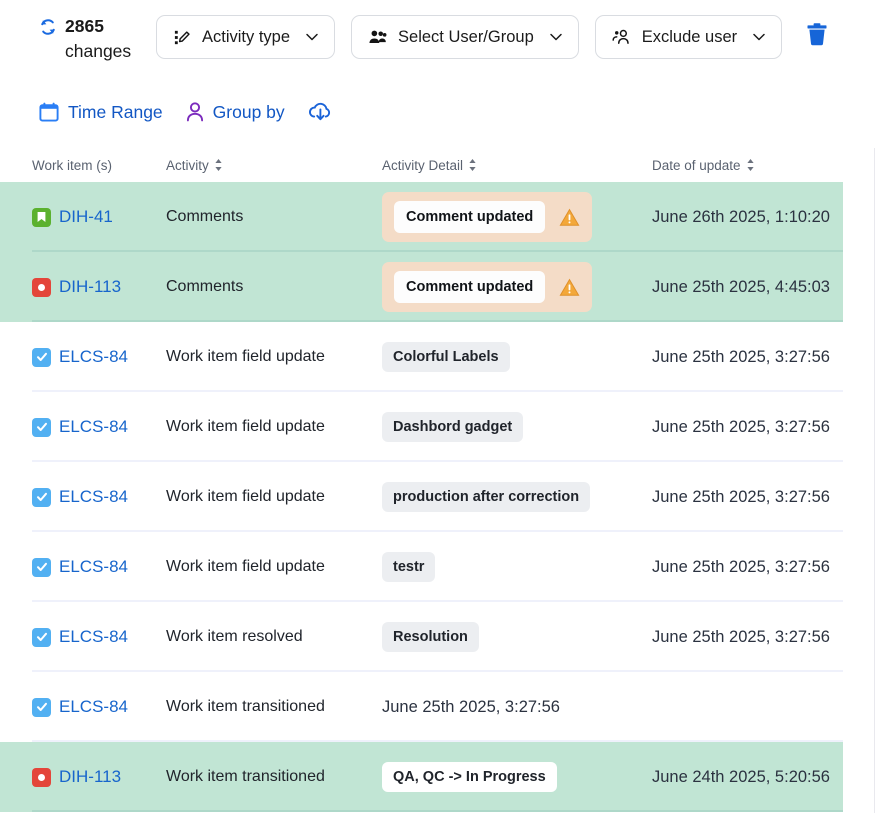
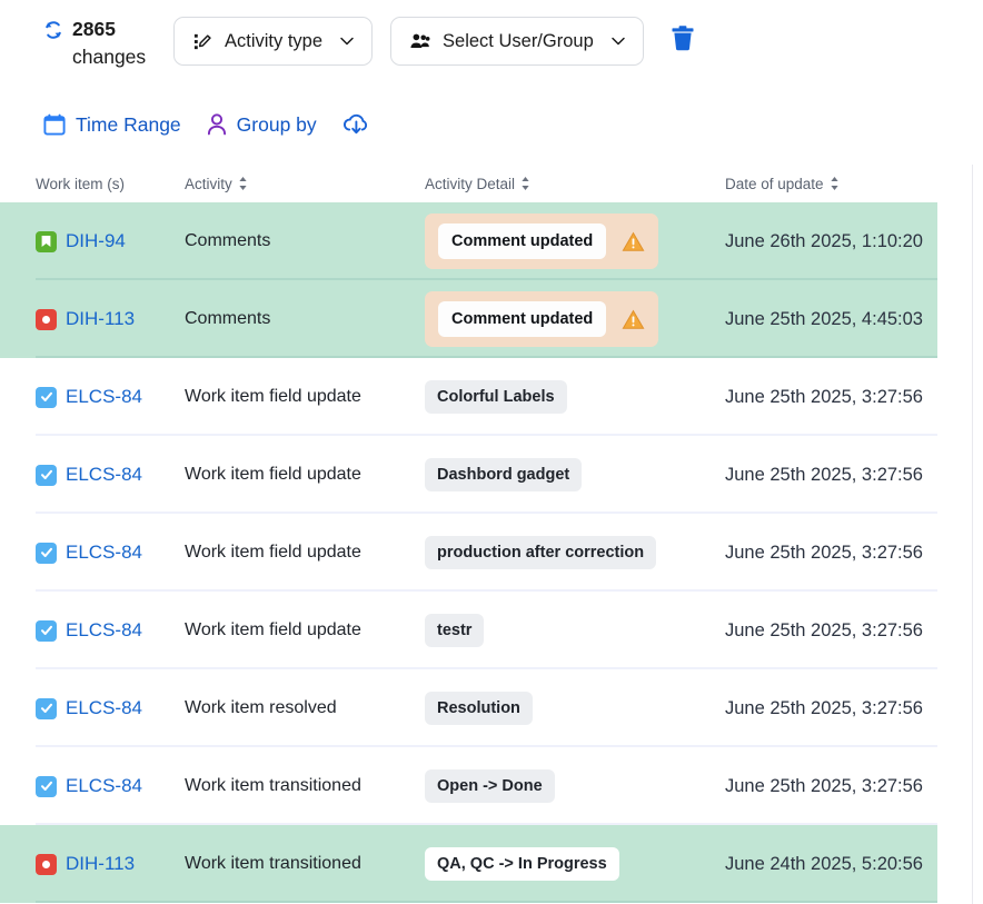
  2865 changes
  Activity type
  Select User/Group
- Exclude user
  Time Range
  Group by
  Work item (s)
  Activity
  Activity Detail
  Date of update
- DIH-41
+ DIH-94
  Comments
  Comment updated
  June 26th 2025, 1:10:20
  DIH-113
  Comments
  Comment updated
  June 25th 2025, 4:45:03
  ELCS-84
  Work item field update
  Colorful Labels
  June 25th 2025, 3:27:56
  ELCS-84
  Work item field update
  Dashbord gadget
  June 25th 2025, 3:27:56
  ELCS-84
  Work item field update
  production after correction
  June 25th 2025, 3:27:56
  ELCS-84
  Work item field update
  testr
  June 25th 2025, 3:27:56
  ELCS-84
  Work item resolved
  Resolution
  June 25th 2025, 3:27:56
  ELCS-84
  Work item transitioned
+ Open -> Done
  June 25th 2025, 3:27:56
  DIH-113
  Work item transitioned
  QA, QC -> In Progress
  June 24th 2025, 5:20:56
